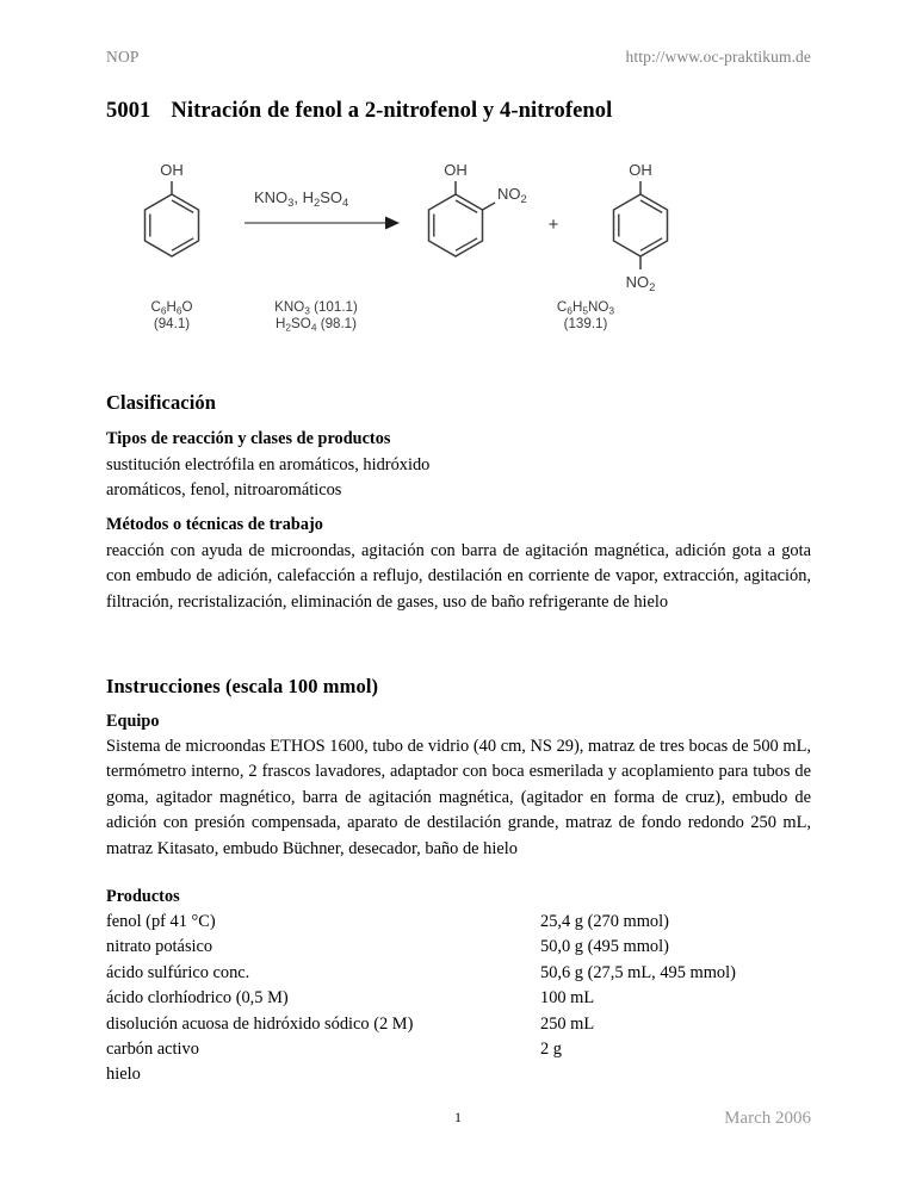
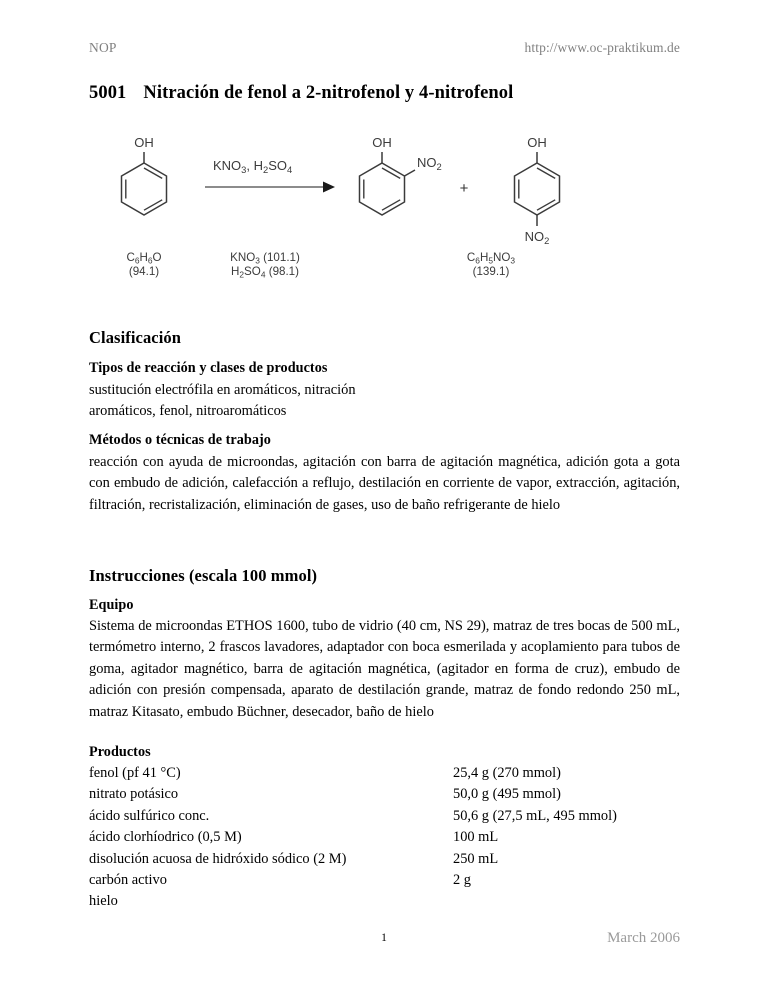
  NOP
  http://www.oc-praktikum.de
  5001 Nitración de fenol a 2-nitrofenol y 4-nitrofenol
  OH
  KNO3, H2SO4
  OH
  NO2
  +
  OH
  NO2
  C6H6O
  (94.1)
  KNO3 (101.1)
  H2SO4 (98.1)
  C6H5NO3
  (139.1)
  Clasificación
  Tipos de reacción y clases de productos
- sustitución electrófila en aromáticos, hidróxido
+ sustitución electrófila en aromáticos, nitración
  aromáticos, fenol, nitroaromáticos
  Métodos o técnicas de trabajo
  reacción con ayuda de microondas, agitación con barra de agitación magnética, adición gota a gota con embudo de adición, calefacción a reflujo, destilación en corriente de vapor, extracción, agitación, filtración, recristalización, eliminación de gases, uso de baño refrigerante de hielo
  Instrucciones (escala 100 mmol)
  Equipo
  Sistema de microondas ETHOS 1600, tubo de vidrio (40 cm, NS 29), matraz de tres bocas de 500 mL, termómetro interno, 2 frascos lavadores, adaptador con boca esmerilada y acoplamiento para tubos de goma, agitador magnético, barra de agitación magnética, (agitador en forma de cruz), embudo de adición con presión compensada, aparato de destilación grande, matraz de fondo redondo 250 mL, matraz Kitasato, embudo Büchner, desecador, baño de hielo
  Productos
  fenol (pf 41 °C)
  25,4 g (270 mmol)
  nitrato potásico
  50,0 g (495 mmol)
  ácido sulfúrico conc.
  50,6 g (27,5 mL, 495 mmol)
  ácido clorhíodrico (0,5 M)
  100 mL
  disolución acuosa de hidróxido sódico (2 M)
  250 mL
  carbón activo
  2 g
  hielo
  1
  March 2006
